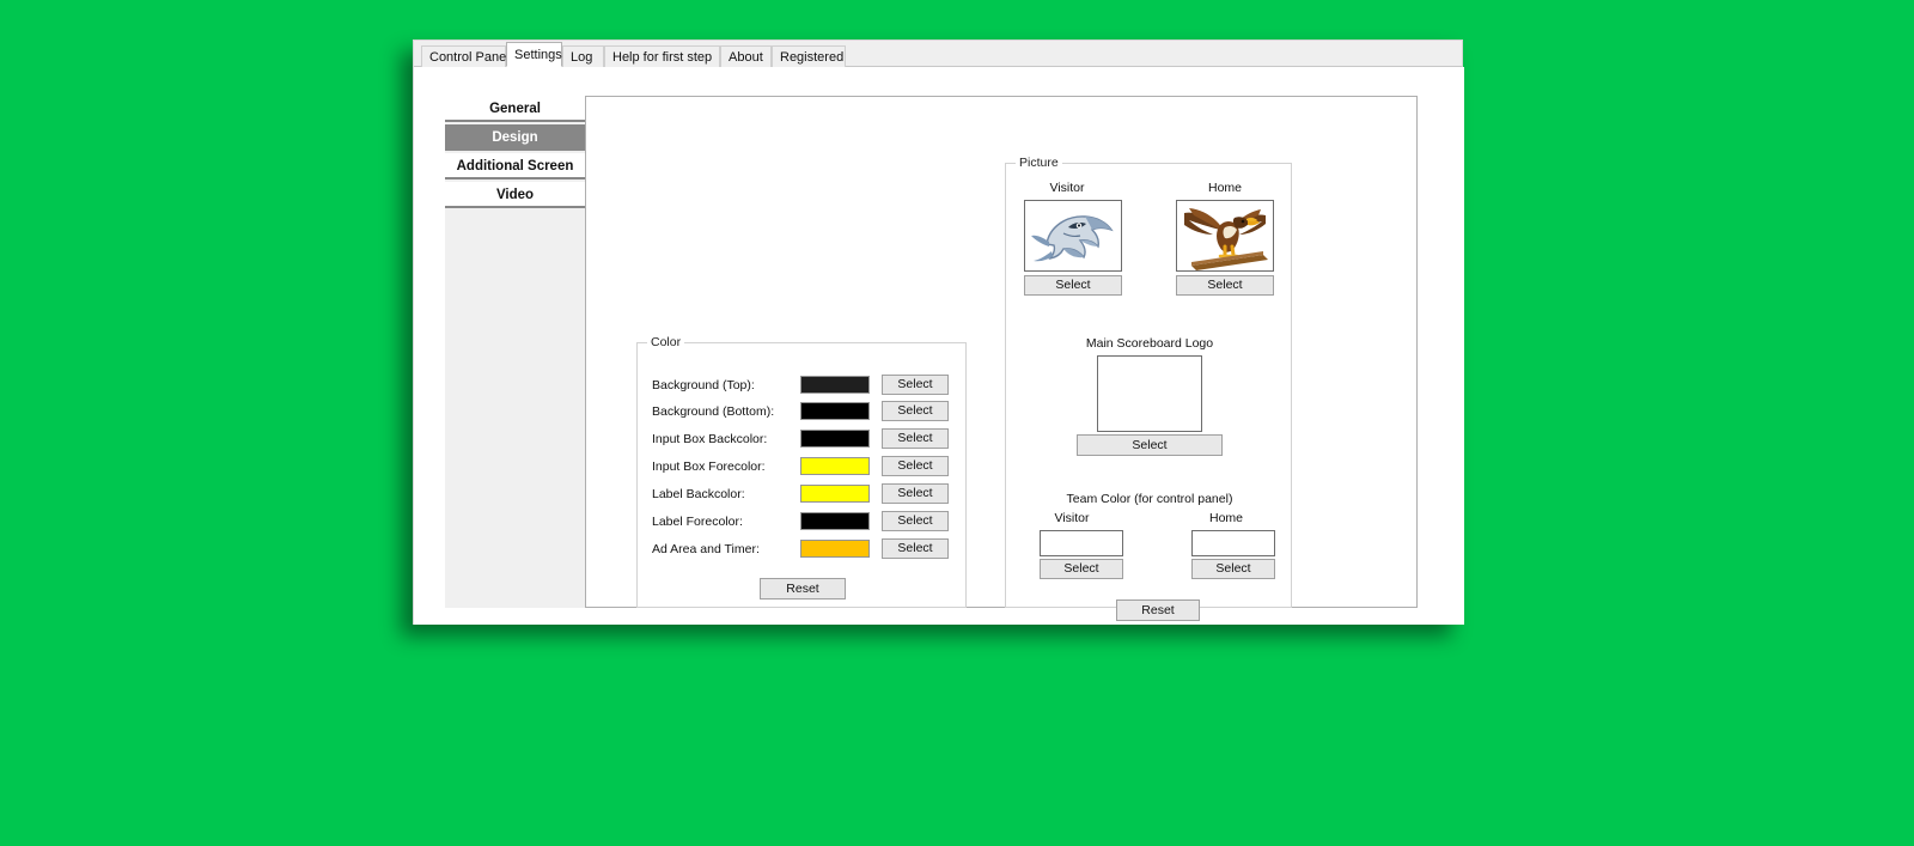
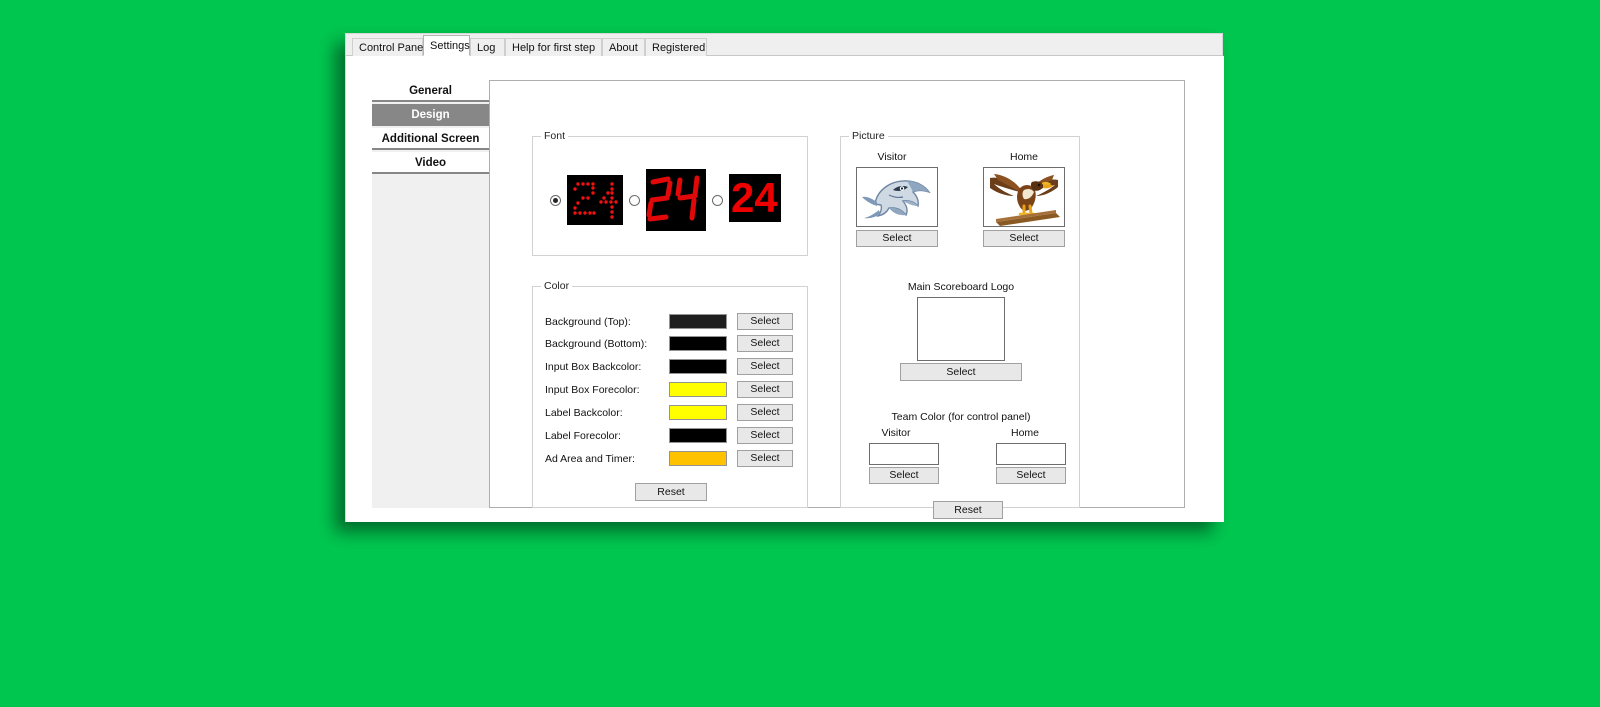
  Control Pane
  Settings
  Log
  Help for first step
  About
  Registered
  General
  Design
  Additional Screen
  Video
+ Font
+ 24
  Color
  Background (Top):
  Select
  Background (Bottom):
  Select
  Input Box Backcolor:
  Select
  Input Box Forecolor:
  Select
  Label Backcolor:
  Select
  Label Forecolor:
  Select
  Ad Area and Timer:
  Select
  Reset
  Picture
  Visitor
  Select
  Home
  Select
  Main Scoreboard Logo
  Select
  Team Color (for control panel)
  Visitor
  Home
  Select
  Select
  Reset
